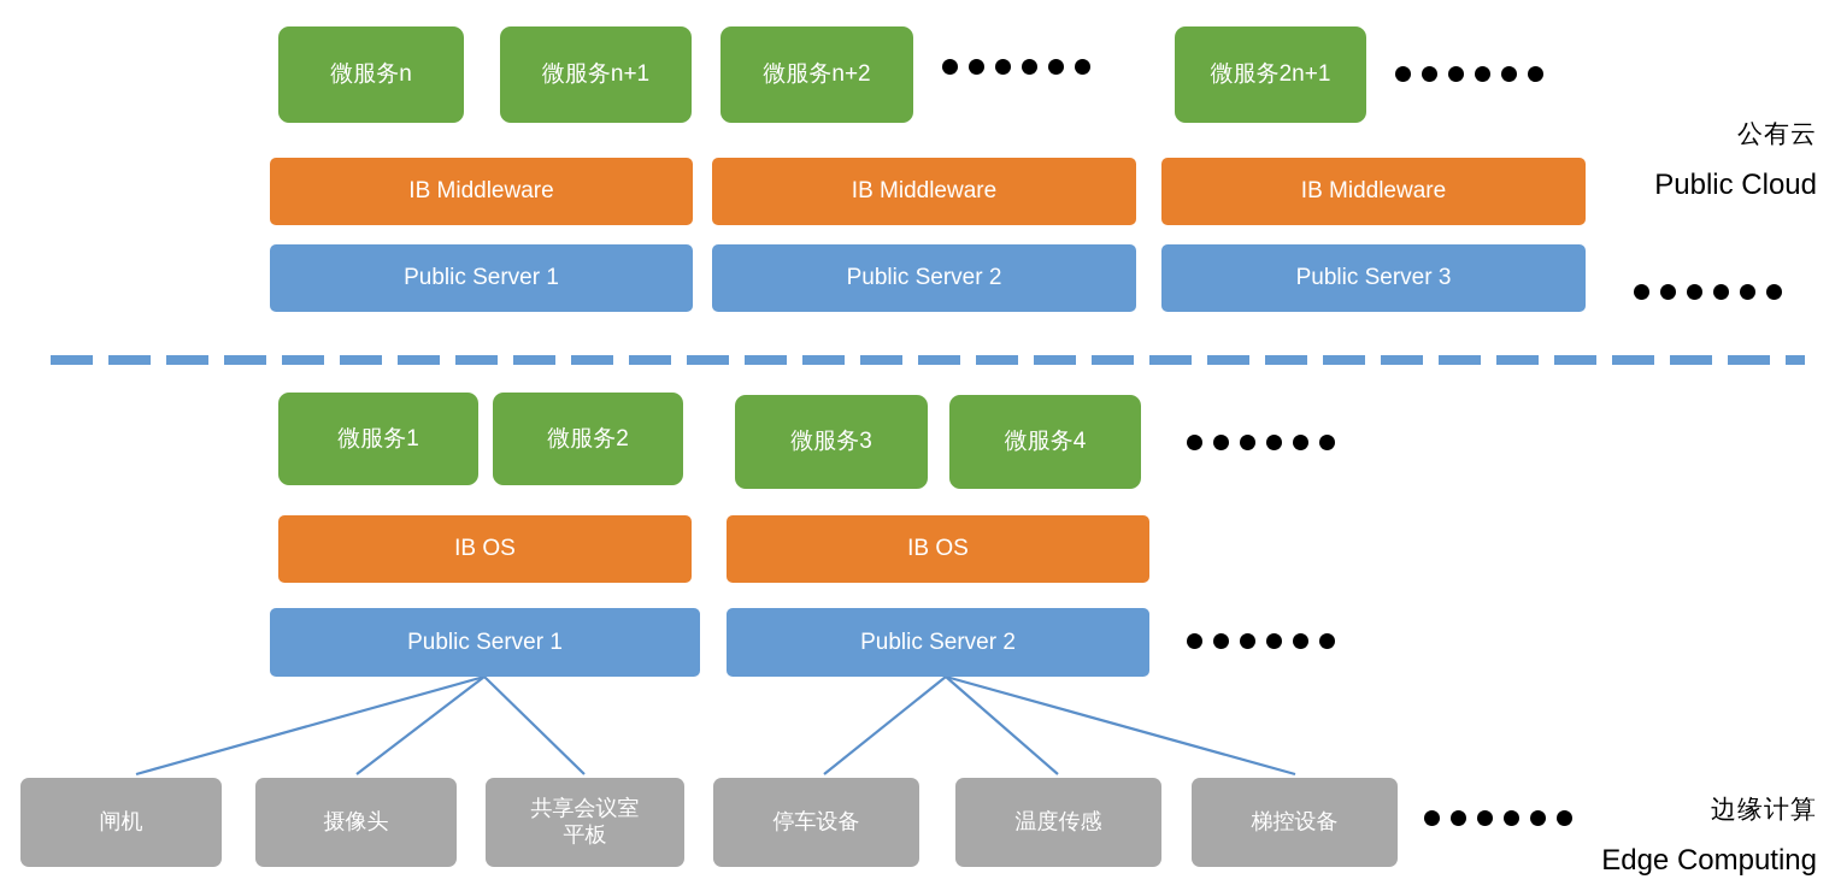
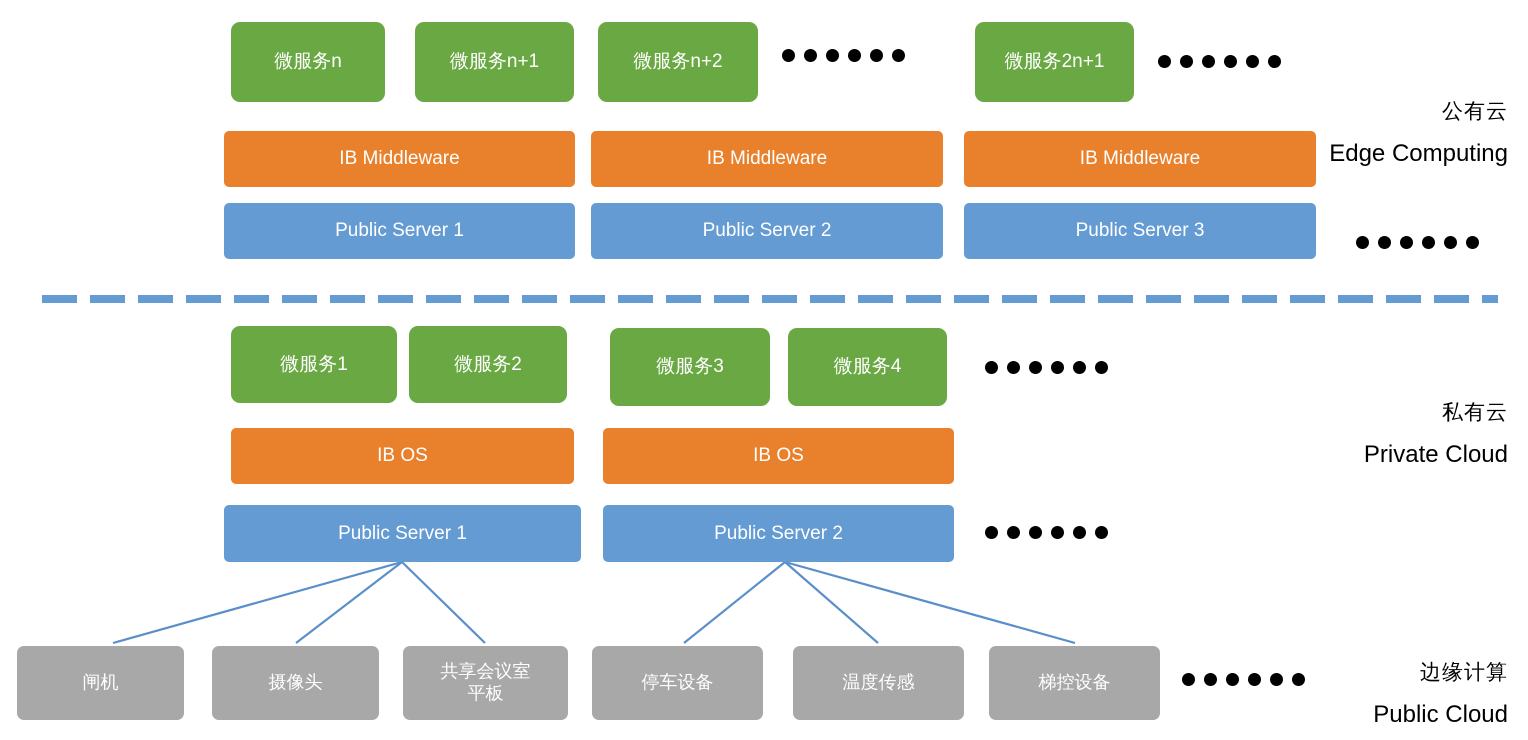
  微服务n
  微服务n+1
  微服务n+2
  微服务2n+1
  IB Middleware
  IB Middleware
  IB Middleware
  Public Server 1
  Public Server 2
  Public Server 3
  微服务1
  微服务2
  微服务3
  微服务4
  IB OS
  IB OS
  Public Server 1
  Public Server 2
  闸机
  摄像头
  共享会议室
  平板
  停车设备
  温度传感
  梯控设备
  公有云
- Public Cloud
+ Edge Computing
+ 私有云
+ Private Cloud
  边缘计算
- Edge Computing
+ Public Cloud
